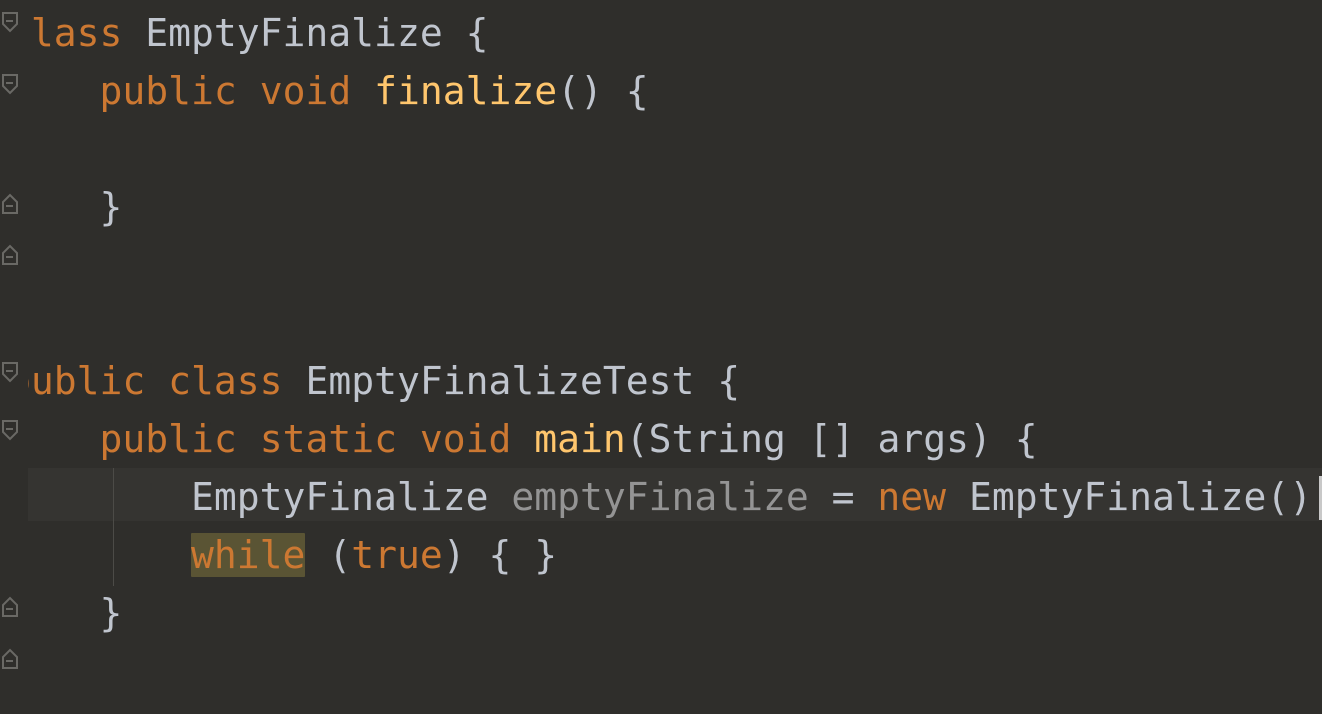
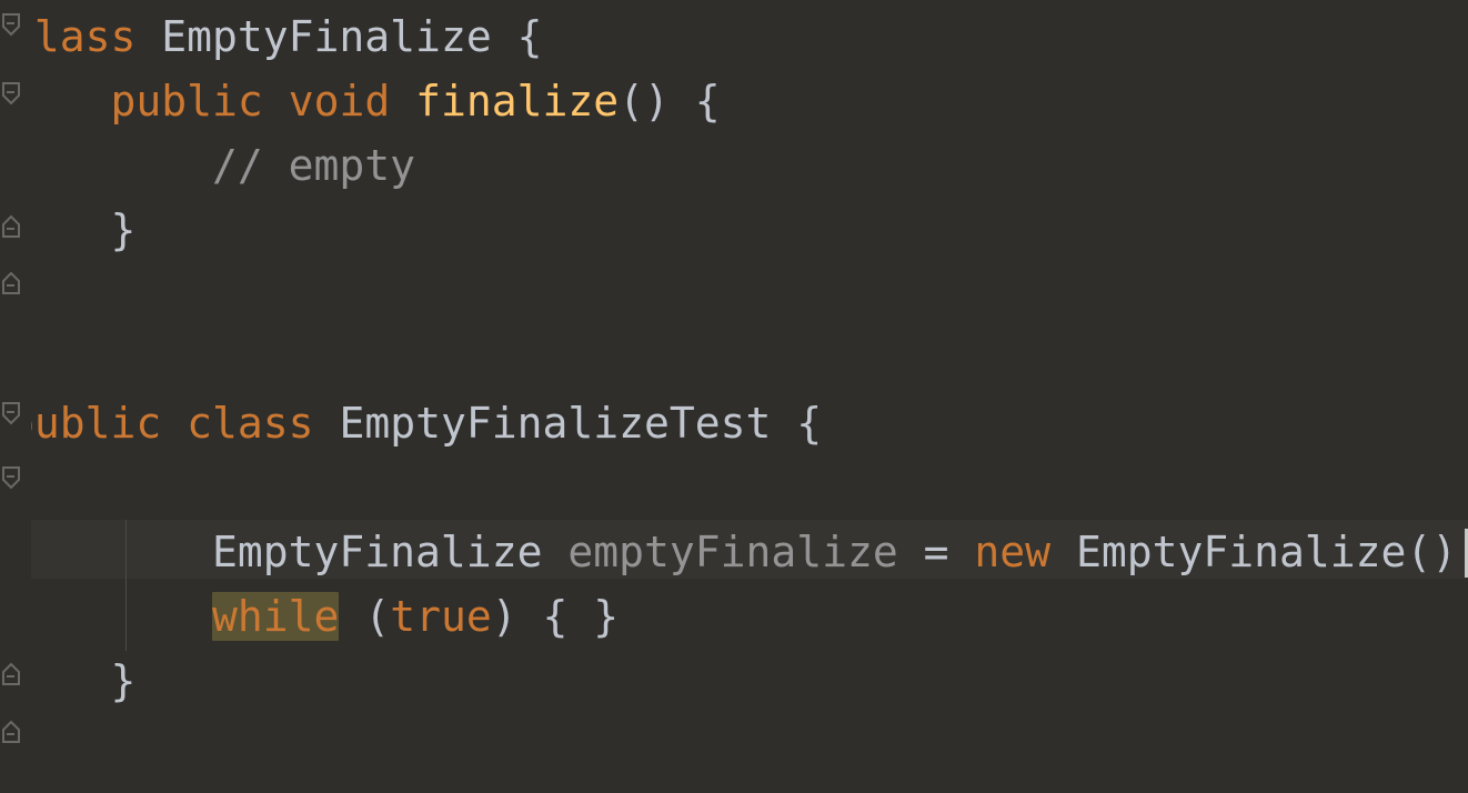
  lass EmptyFinalize {
  public void finalize() {
+ // empty
  }
  ublic class EmptyFinalizeTest {
- public static void main(String [] args) {
  EmptyFinalize emptyFinalize = new EmptyFinalize()
  while (true) { }
  }
